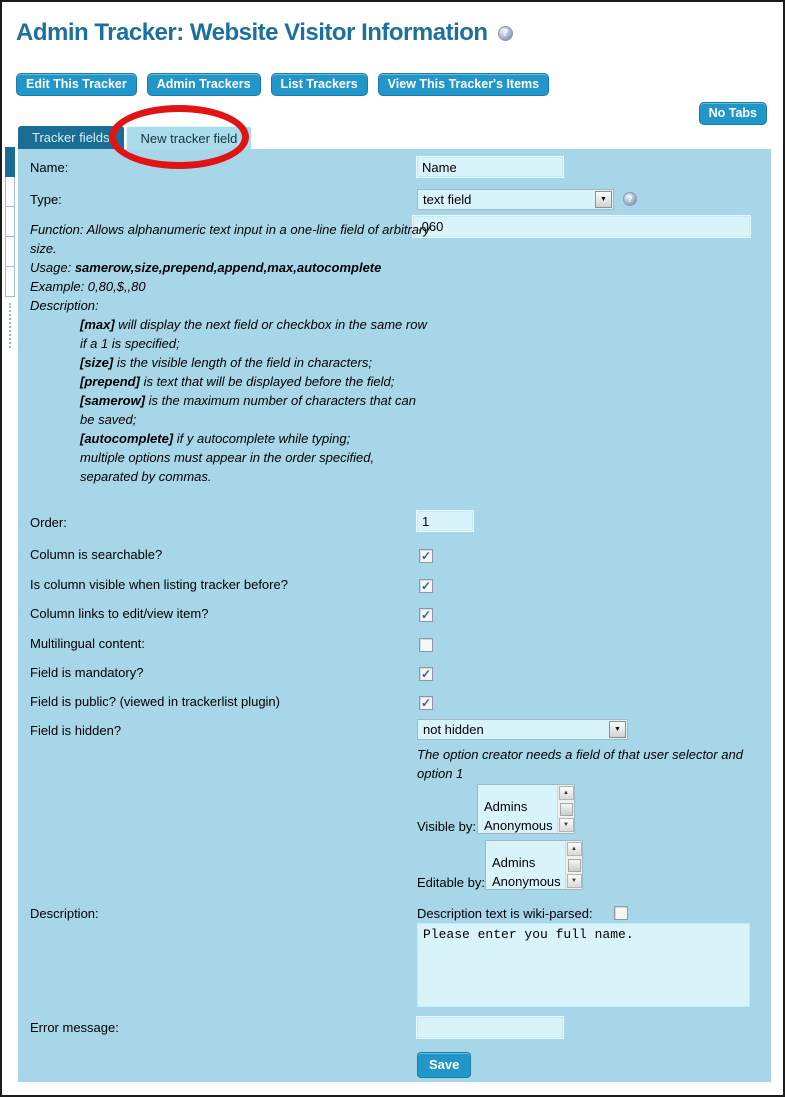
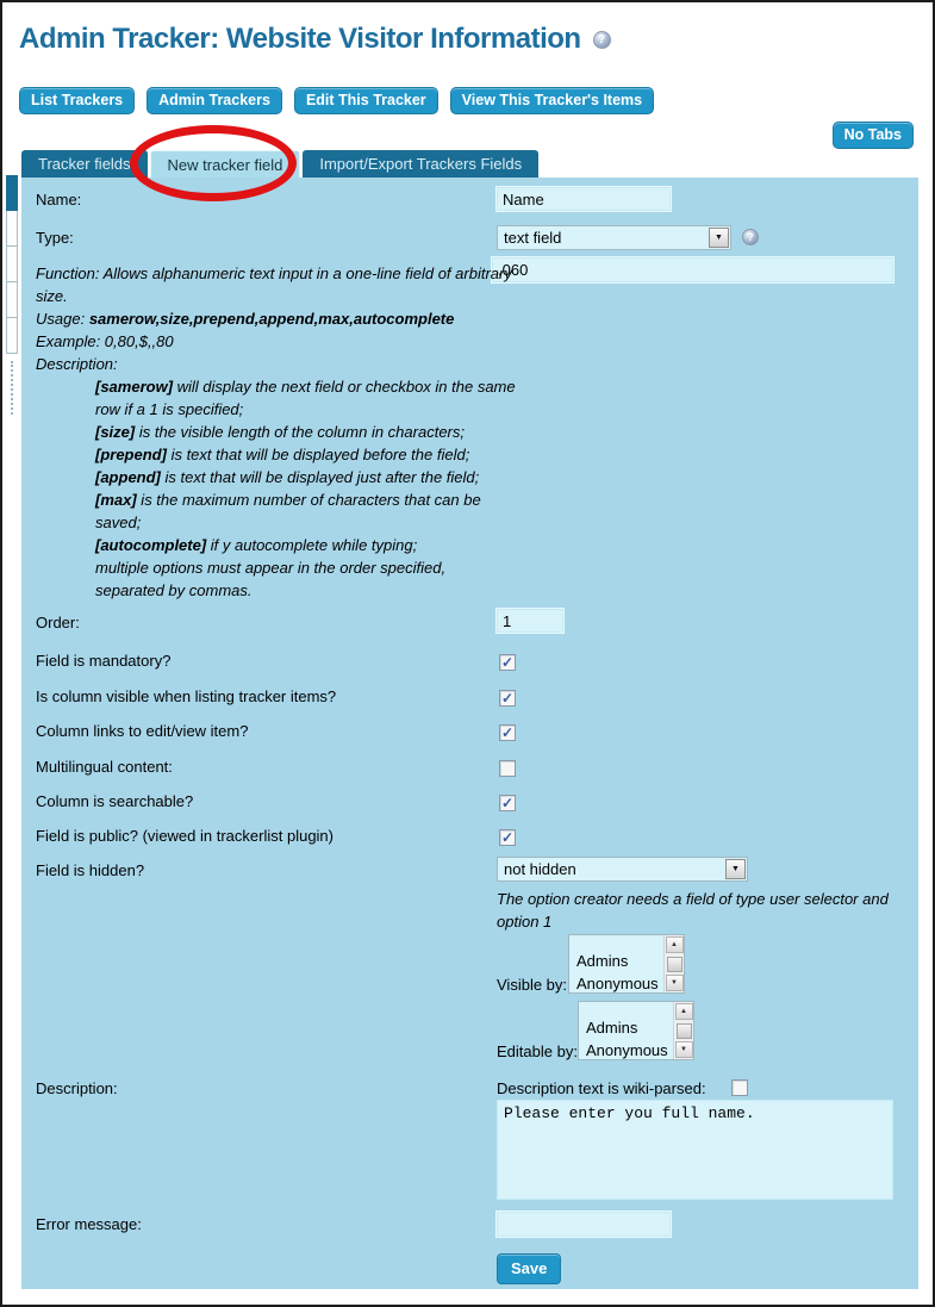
  Admin Tracker: Website Visitor Information
  ?
- Edit This Tracker
+ List Trackers
  Admin Trackers
- List Trackers
+ Edit This Tracker
  View This Tracker's Items
  No Tabs
  Tracker fields
  New tracker field
+ Import/Export Trackers Fields
  Name:
  Name
  Type:
  text field
  ?
  ,060
  Function: Allows alphanumeric text input in a one-line field of arbitrary size.
  Usage: samerow,size,prepend,append,max,autocomplete
  Example: 0,80,$,,80
  Description:
- [max] will display the next field or checkbox in the same row if a 1 is specified;
+ [samerow] will display the next field or checkbox in the same row if a 1 is specified;
- [size] is the visible length of the field in characters;
+ [size] is the visible length of the column in characters;
  [prepend] is text that will be displayed before the field;
+ [append] is text that will be displayed just after the field;
- [samerow] is the maximum number of characters that can be saved;
+ [max] is the maximum number of characters that can be saved;
  [autocomplete] if y autocomplete while typing;
  multiple options must appear in the order specified, separated by commas.
  Order:
  1
- Column is searchable?
+ Field is mandatory?
  ✓
- Is column visible when listing tracker before?
+ Is column visible when listing tracker items?
  ✓
  Column links to edit/view item?
  ✓
  Multilingual content:
- Field is mandatory?
+ Column is searchable?
  ✓
  Field is public? (viewed in trackerlist plugin)
  ✓
  Field is hidden?
  not hidden
- The option creator needs a field of that user selector and option 1
+ The option creator needs a field of type user selector and option 1
  Visible by:
  Admins
  Anonymous
  Editable by:
  Admins
  Anonymous
  Description:
  Description text is wiki-parsed:
  Please enter you full name.
  Error message:
  Save
